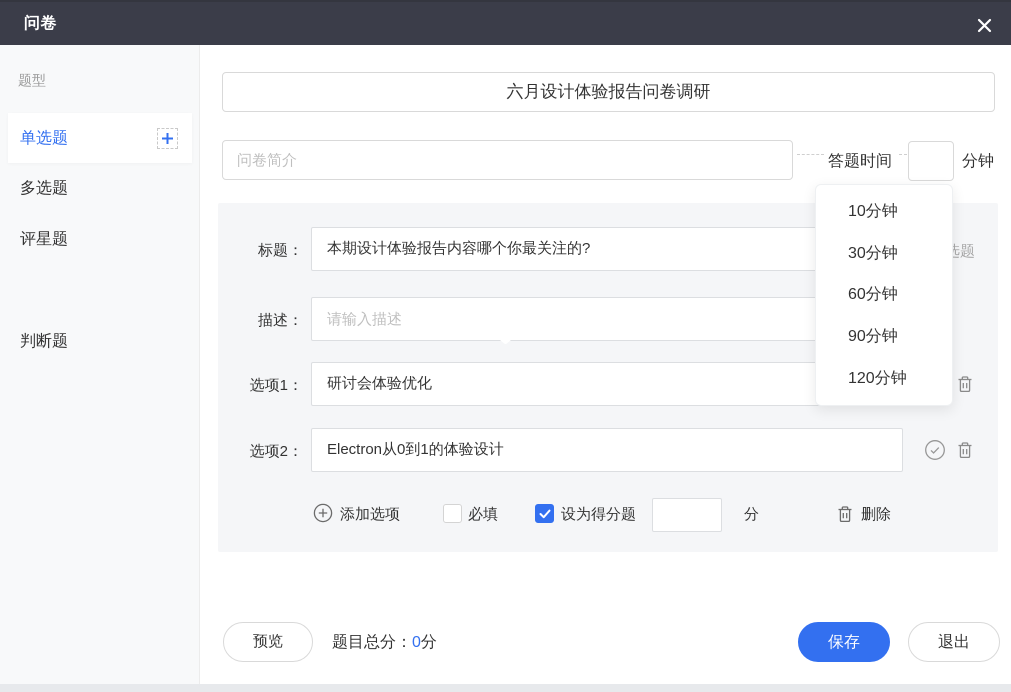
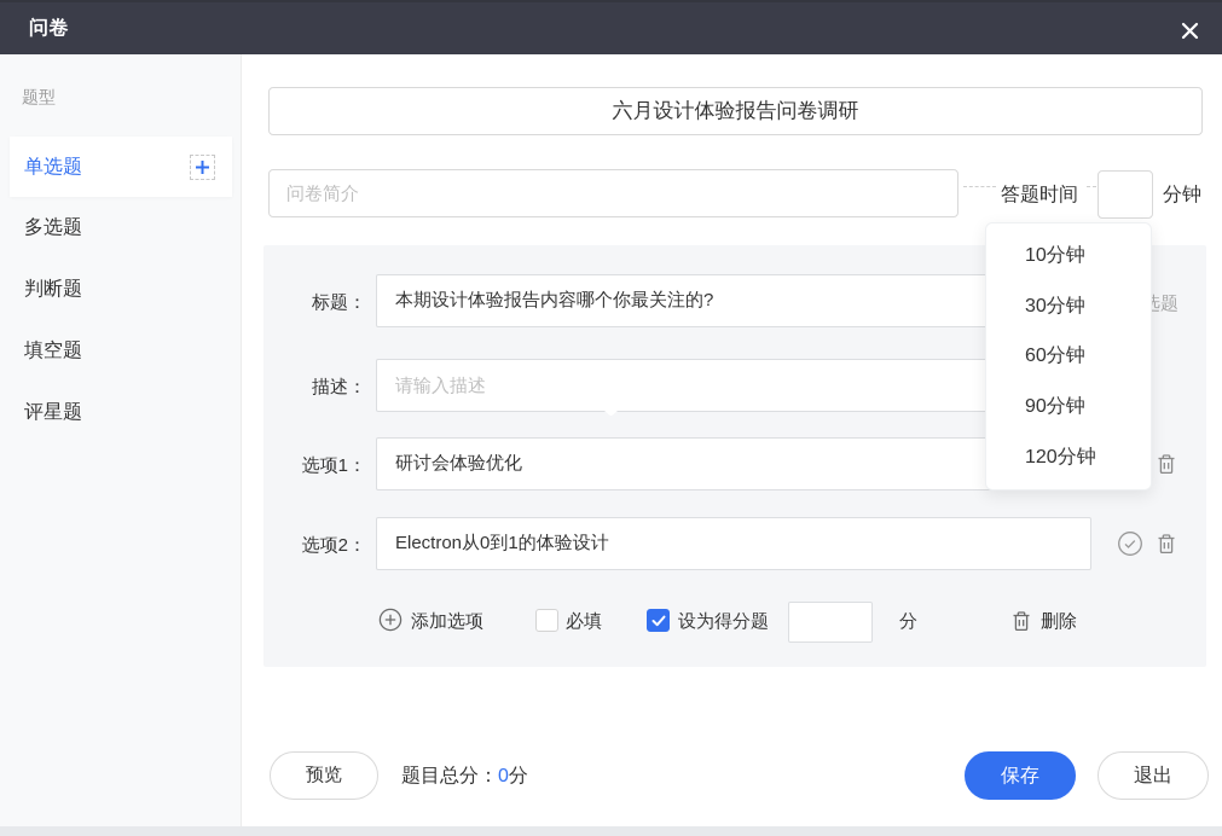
  问卷
  题型
  单选题
  多选题
- 评星题
+ 判断题
+ 填空题
- 判断题
+ 评星题
  六月设计体验报告问卷调研
  问卷简介
  答题时间
  分钟
  标题：
  本期设计体验报告内容哪个你最关注的?
  描述：
  请输入描述
  选项1：
  研讨会体验优化
  选项2：
  Electron从0到1的体验设计
  添加选项
  必填
  设为得分题
  分
  删除
  10分钟
  30分钟
  60分钟
  90分钟
  120分钟
  预览
  题目总分：0分
  保存
  退出
